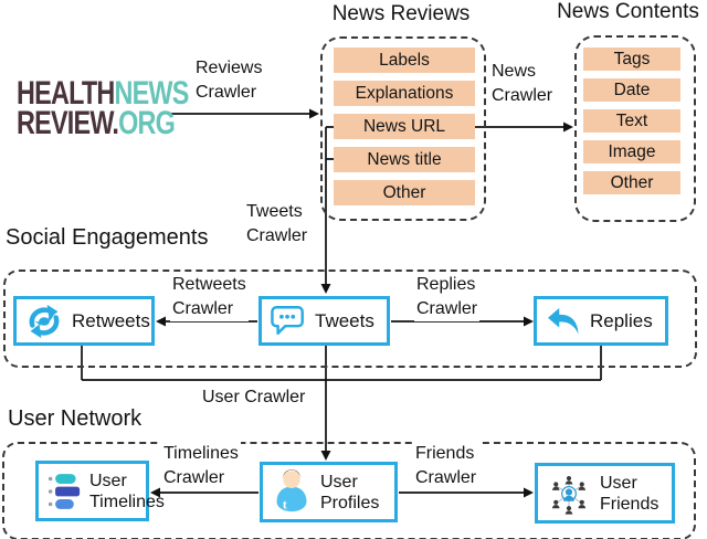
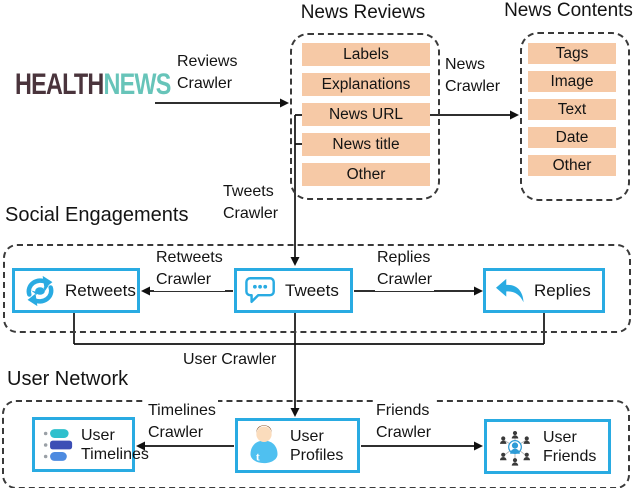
  HEALTHNEWS
- REVIEW.ORG
  News Reviews
  News Contents
  Social Engagements
  User Network
  Labels
  Explanations
  News URL
  News title
  Other
  Tags
- Date
+ Image
  Text
- Image
+ Date
  Other
  Retweets
  Tweets
  Replies
  User
  Timelines
  t
  User
  Profiles
  User
  Friends
  Reviews
  Crawler
  News
  Crawler
  Tweets
  Crawler
  Retweets
  Crawler
  Replies
  Crawler
  User Crawler
  Timelines
  Crawler
  Friends
  Crawler
